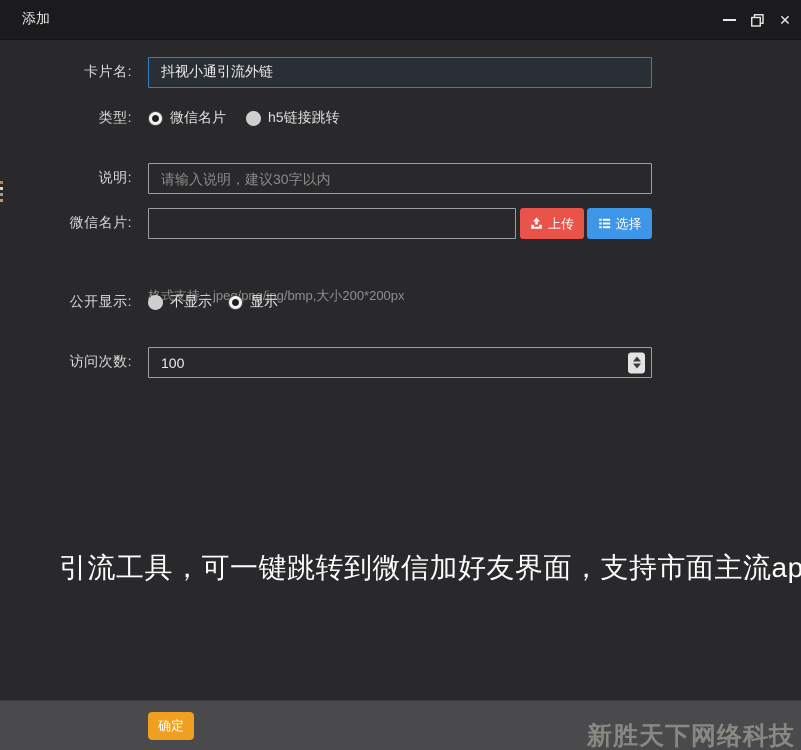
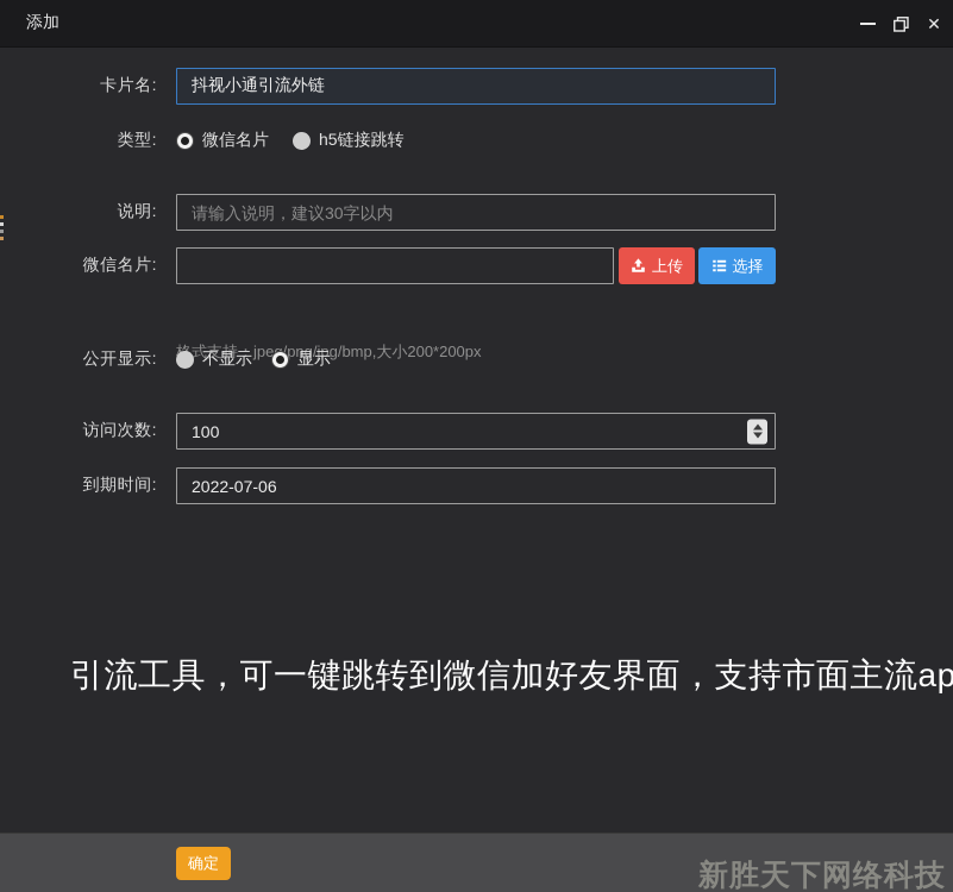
  添加
  ✕
  卡片名:
  抖视小通引流外链
  类型:
  微信名片
  h5链接跳转
  说明:
  请输入说明，建议30字以内
  微信名片:
  上传
  选择
  式支持：jpepng/jpg/bmp,大小200*200px
  公开显示:
  不显示
  显示
  访问次数:
  100
+ 到期时间:
+ 2022-07-06
  引流工具，可一键跳转到微信加好友界面，支持市面主流ap
  确定
  新胜天下网络科技
